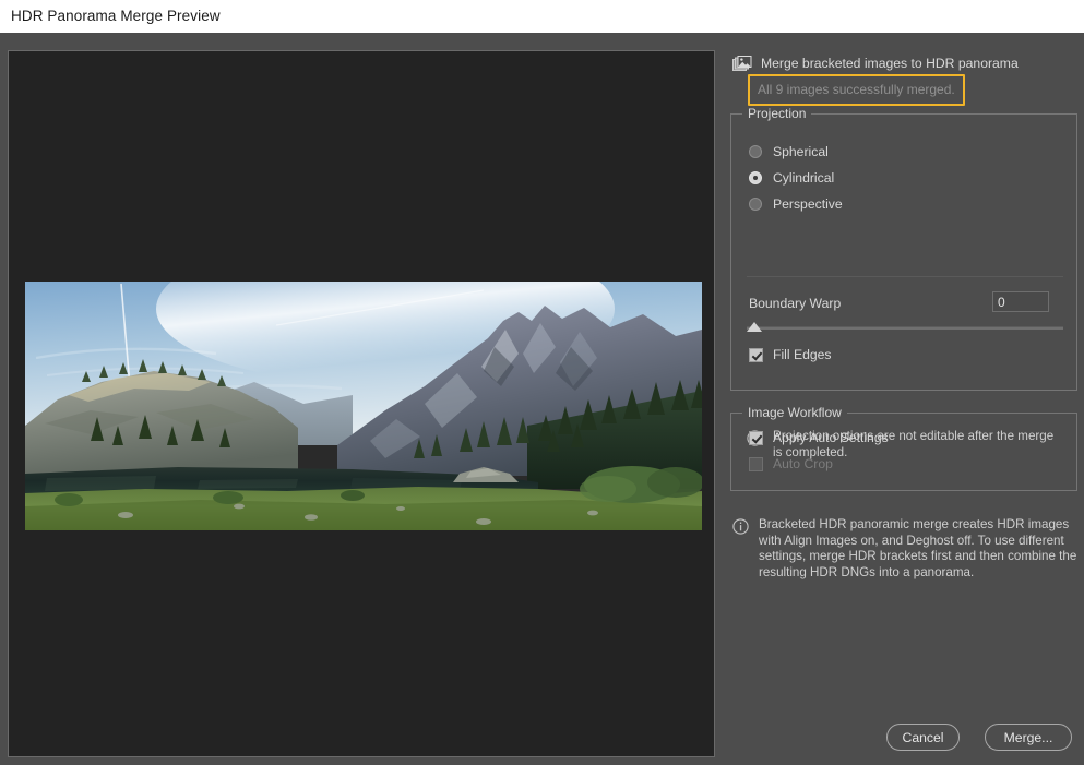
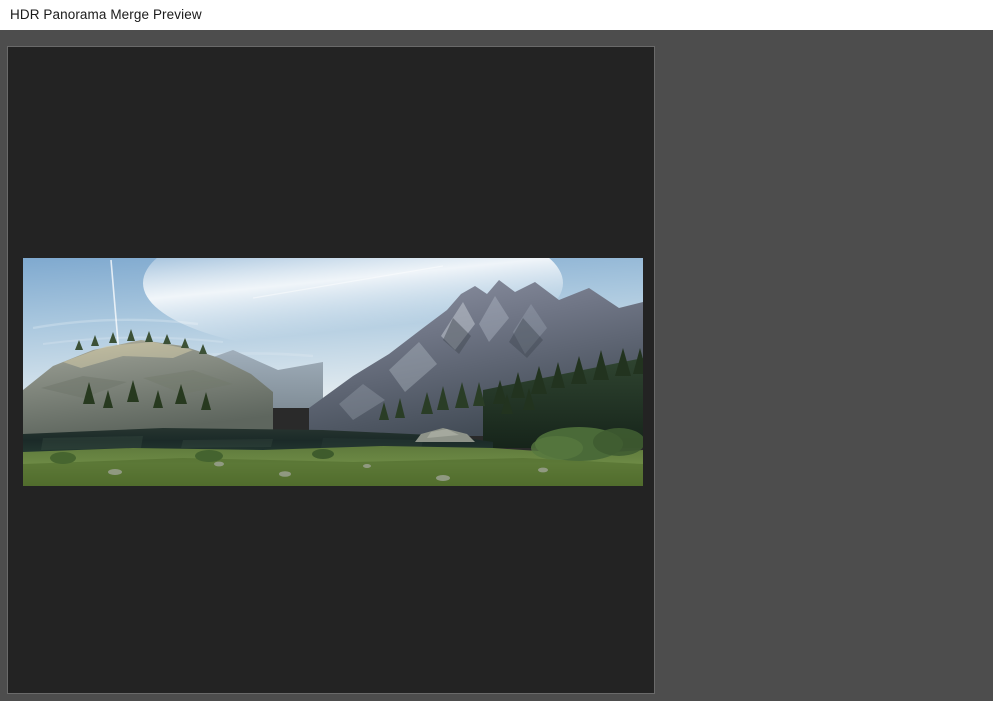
  HDR Panorama Merge Preview
- Merge bracketed images to HDR panorama
- All 9 images successfully merged.
- Projection
- Spherical
- Cylindrical
- Perspective
- Boundary Warp
- 0
- Fill Edges
- Projection options are not editable after the merge is completed.
- Image Workflow
- Apply Auto Settings
- Auto Crop
- Bracketed HDR panoramic merge creates HDR images with Align Images on, and Deghost off. To use different settings, merge HDR brackets first and then combine the resulting HDR DNGs into a panorama.
- Cancel
- Merge...
